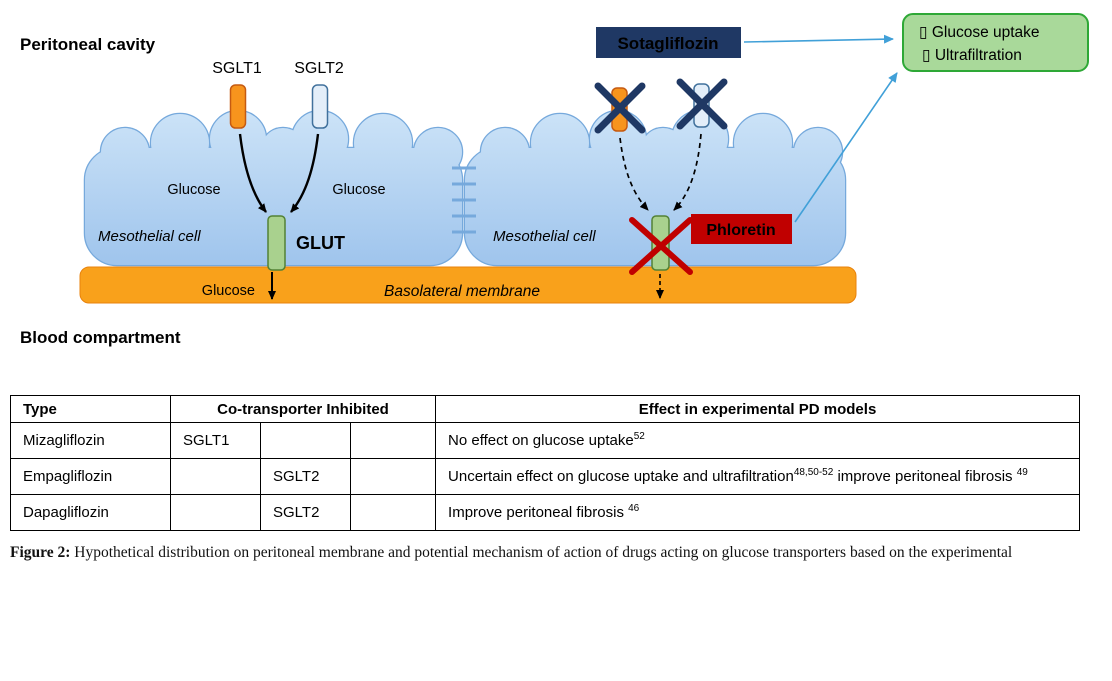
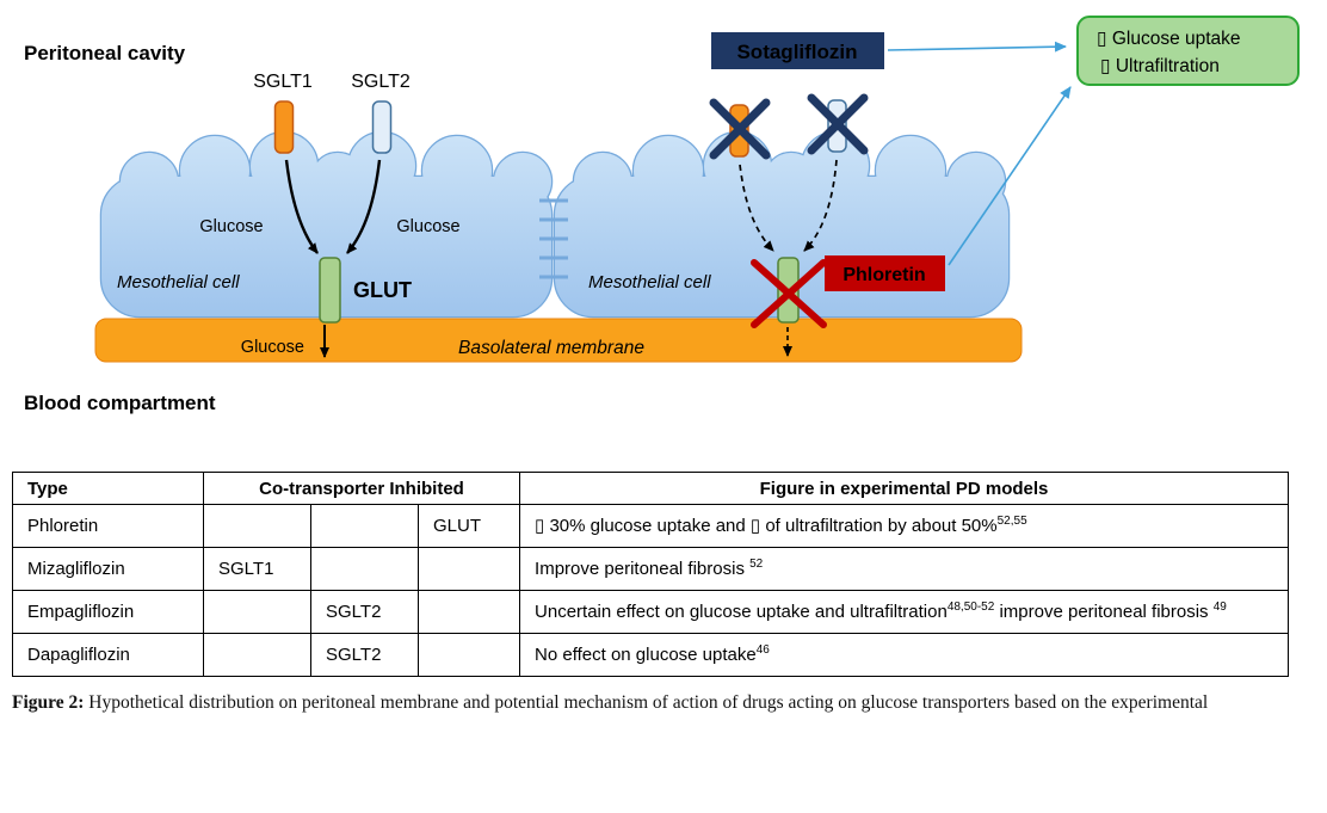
  Basolateral membrane
  SGLT1
  SGLT2
  Glucose
  Glucose
  GLUT
  Glucose
  Mesothelial cell
  Mesothelial cell
  Phloretin
  Sotagliflozin
  ▯ Glucose uptake
  ▯ Ultrafiltration
  Peritoneal cavity
  Blood compartment
- Type	Co-transporter Inhibited	Effect in experimental PD models
+ Type	Co-transporter Inhibited	Figure in experimental PD models
+ Phloretin			GLUT	▯ 30% glucose uptake and ▯ of ultrafiltration by about 50%52,55
- Mizagliflozin	SGLT1			No effect on glucose uptake52
+ Mizagliflozin	SGLT1			Improve peritoneal fibrosis 52
  Empagliflozin		SGLT2		Uncertain effect on glucose uptake and ultrafiltration48,50-52 improve peritoneal fibrosis 49
- Dapagliflozin		SGLT2		Improve peritoneal fibrosis 46
+ Dapagliflozin		SGLT2		No effect on glucose uptake46
  Figure 2: Hypothetical distribution on peritoneal membrane and potential mechanism of action of drugs acting on glucose transporters based on the experimental
